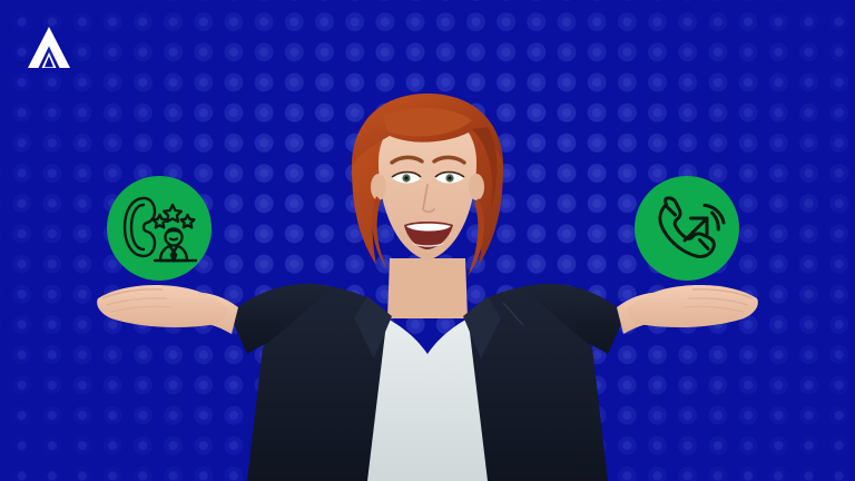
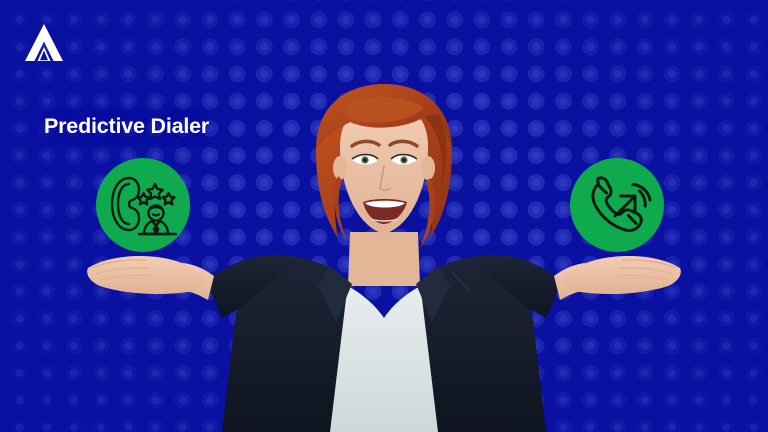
+ Predictive Dialer
